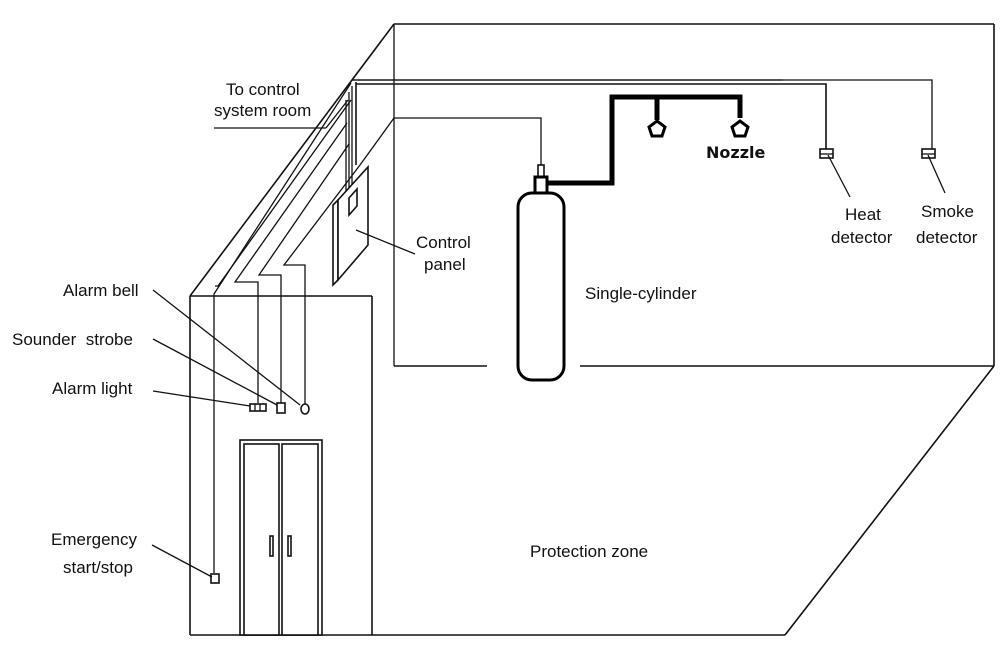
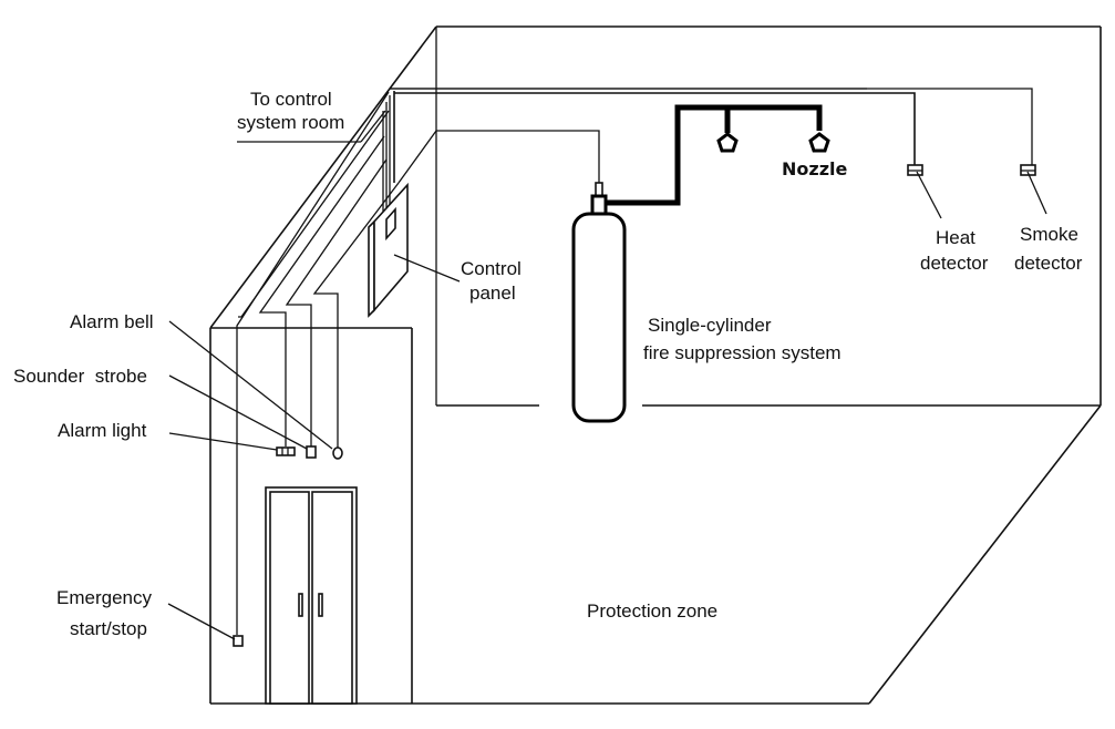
  To control
  system room
  Control
  panel
  Nozzle
  Heat
  detector
  Smoke
  detector
  Single-cylinder
+ fire suppression system
  Alarm bell
  Sounder strobe
  Alarm light
  Emergency
  start/stop
  Protection zone
